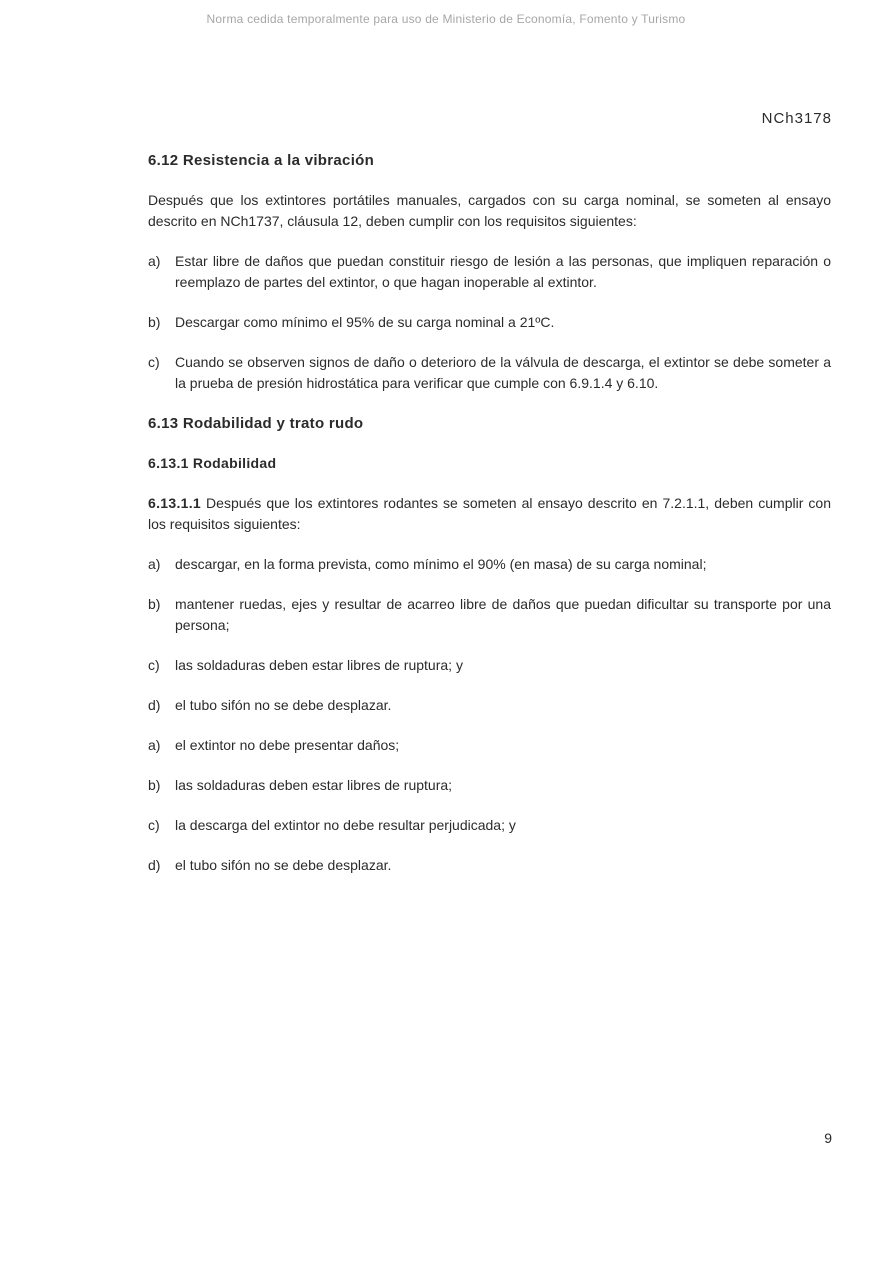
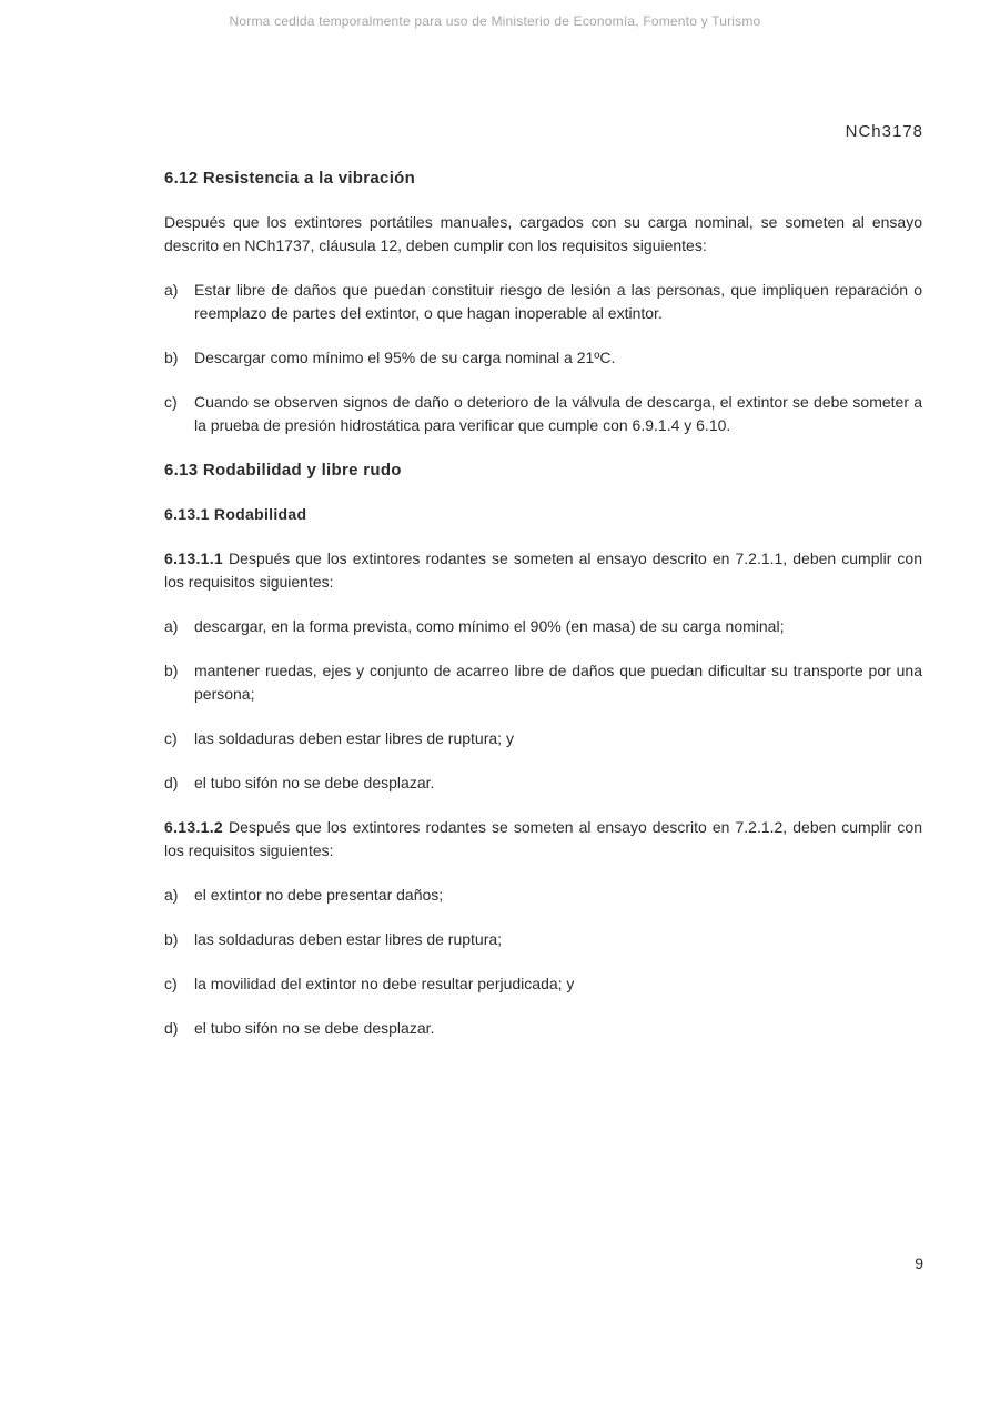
  Norma cedida temporalmente para uso de Ministerio de Economía, Fomento y Turismo
  NCh3178
  6.12 Resistencia a la vibración
  Después que los extintores portátiles manuales, cargados con su carga nominal, se someten al ensayo descrito en NCh1737, cláusula 12, deben cumplir con los requisitos siguientes:
  a)
  Estar libre de daños que puedan constituir riesgo de lesión a las personas, que impliquen reparación o reemplazo de partes del extintor, o que hagan inoperable al extintor.
  b)
  Descargar como mínimo el 95% de su carga nominal a 21ºC.
  c)
  Cuando se observen signos de daño o deterioro de la válvula de descarga, el extintor se debe someter a la prueba de presión hidrostática para verificar que cumple con 6.9.1.4 y 6.10.
- 6.13 Rodabilidad y trato rudo
+ 6.13 Rodabilidad y libre rudo
  6.13.1 Rodabilidad
  6.13.1.1 Después que los extintores rodantes se someten al ensayo descrito en 7.2.1.1, deben cumplir con los requisitos siguientes:
  a)
  descargar, en la forma prevista, como mínimo el 90% (en masa) de su carga nominal;
  b)
- mantener ruedas, ejes y resultar de acarreo libre de daños que puedan dificultar su transporte por una persona;
+ mantener ruedas, ejes y conjunto de acarreo libre de daños que puedan dificultar su transporte por una persona;
  c)
  las soldaduras deben estar libres de ruptura; y
  d)
  el tubo sifón no se debe desplazar.
+ 6.13.1.2 Después que los extintores rodantes se someten al ensayo descrito en 7.2.1.2, deben cumplir con los requisitos siguientes:
  a)
  el extintor no debe presentar daños;
  b)
  las soldaduras deben estar libres de ruptura;
  c)
- la descarga del extintor no debe resultar perjudicada; y
+ la movilidad del extintor no debe resultar perjudicada; y
  d)
  el tubo sifón no se debe desplazar.
  9
